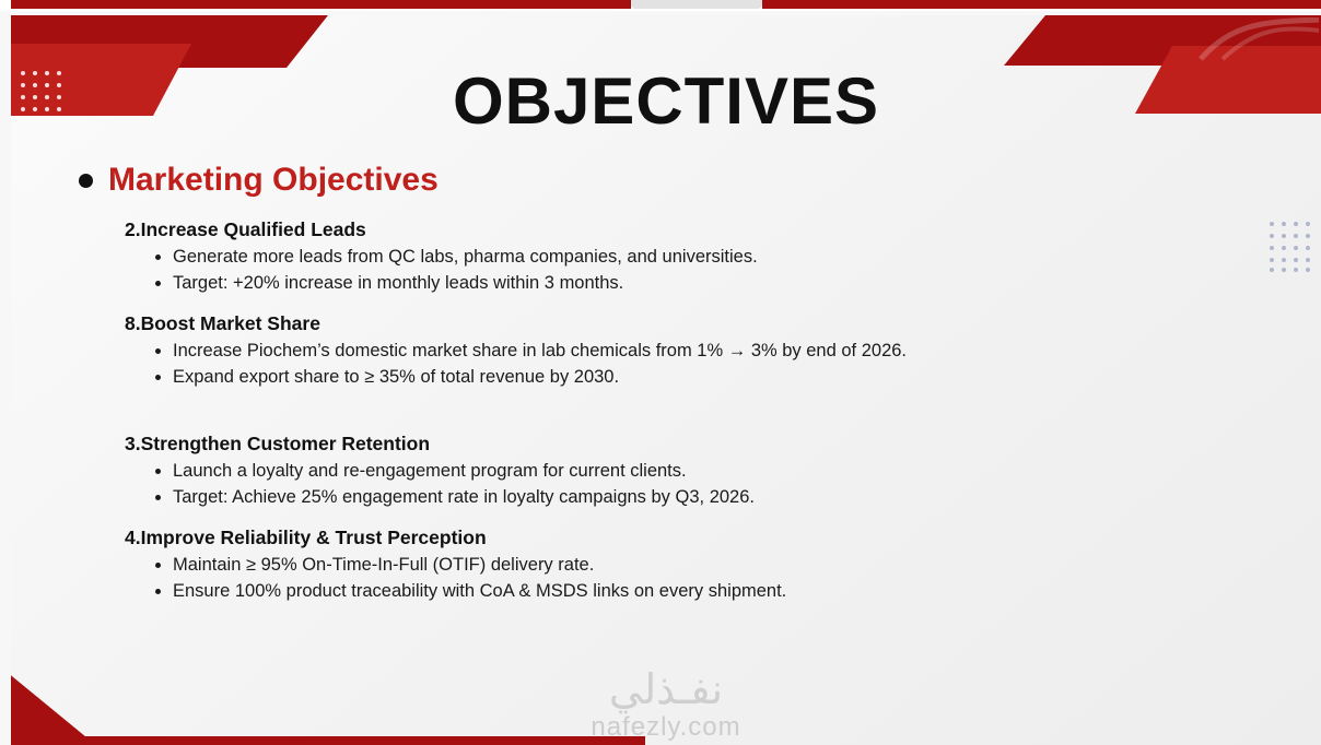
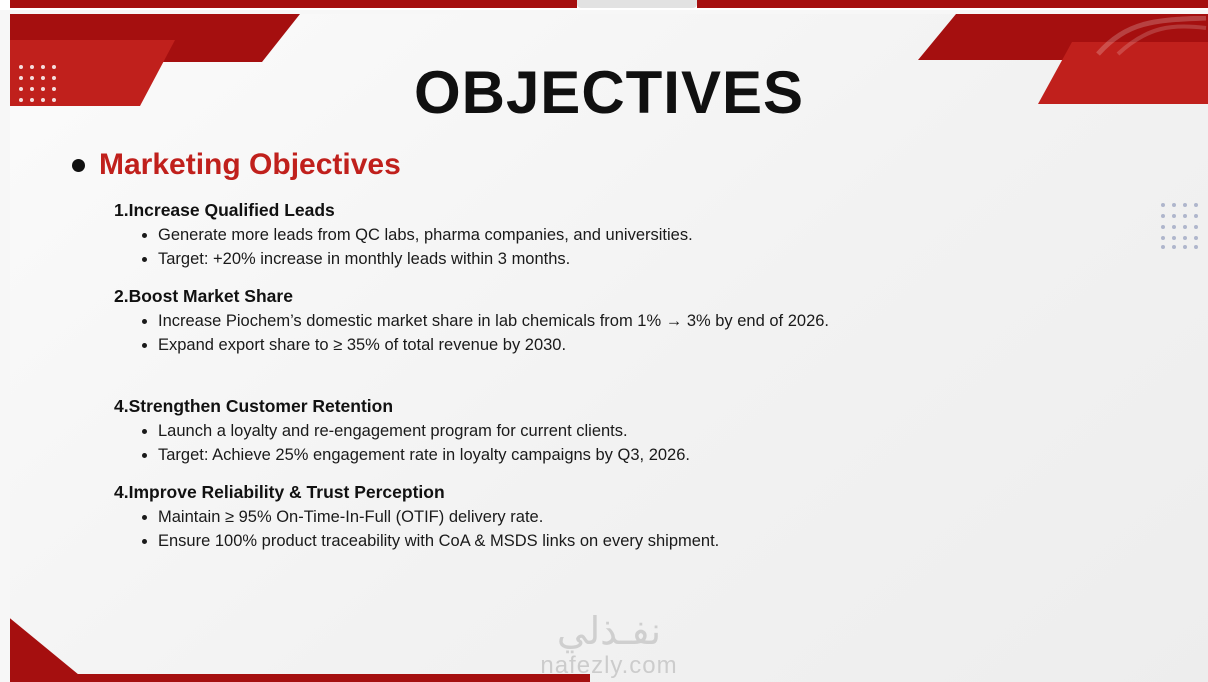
  OBJECTIVES
  Marketing Objectives
- 2.Increase Qualified Leads
+ 1.Increase Qualified Leads
  Generate more leads from QC labs, pharma companies, and universities.
  Target: +20% increase in monthly leads within 3 months.
- 8.Boost Market Share
+ 2.Boost Market Share
  Increase Piochem’s domestic market share in lab chemicals from 1% → 3% by end of 2026.
  Expand export share to ≥ 35% of total revenue by 2030.
- 3.Strengthen Customer Retention
+ 4.Strengthen Customer Retention
  Launch a loyalty and re-engagement program for current clients.
  Target: Achieve 25% engagement rate in loyalty campaigns by Q3, 2026.
  4.Improve Reliability & Trust Perception
  Maintain ≥ 95% On-Time-In-Full (OTIF) delivery rate.
  Ensure 100% product traceability with CoA & MSDS links on every shipment.
  نفـذلي
  nafezly.com
